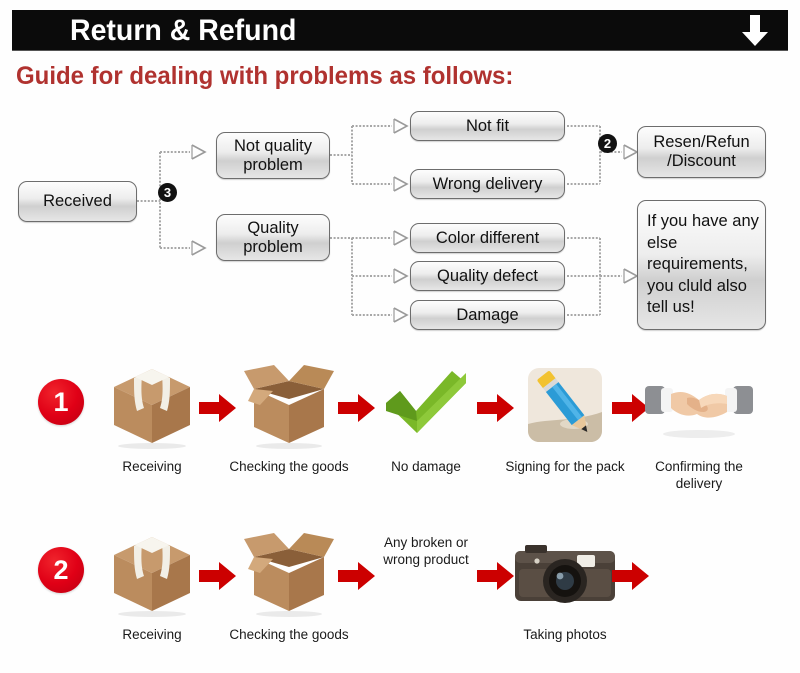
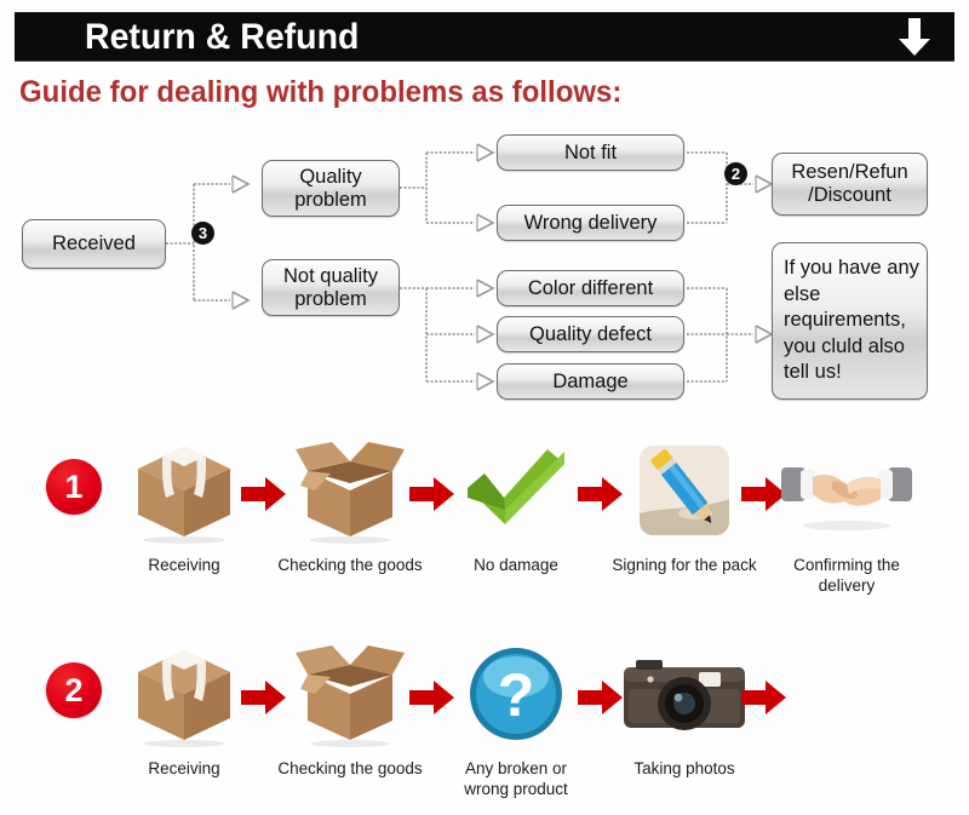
  Return & Refund
  Guide for dealing with problems as follows:
  Received
  3
- Not quality
+ Quality
  problem
- Quality
+ Not quality
  problem
  Not fit
  Wrong delivery
  Color different
  Quality defect
  Damage
  2
  Resen/Refun
  /Discount
  If you have any else requirements, you cluld also tell us!
  1
  Receiving
  Checking the goods
  No damage
  Signing for the pack
  Confirming the delivery
  2
  Receiving
  Checking the goods
+ ?
  Any broken or wrong product
  Taking photos
